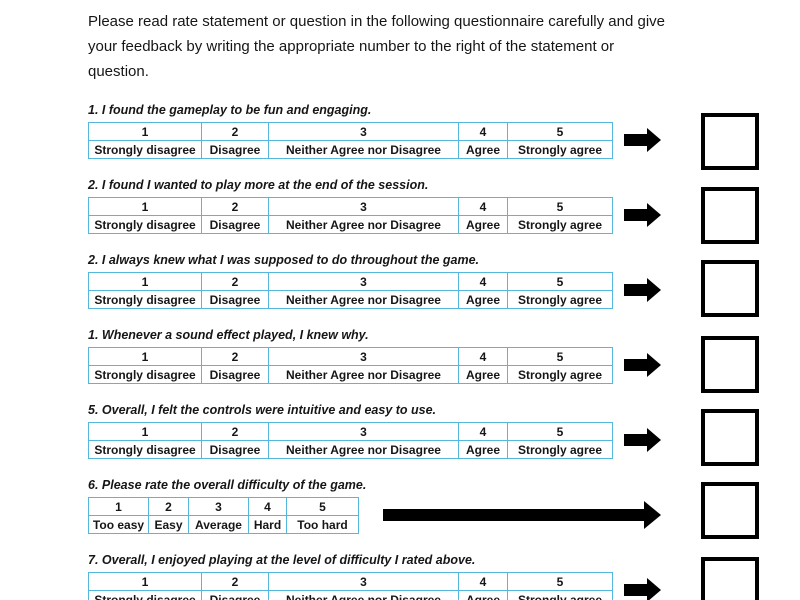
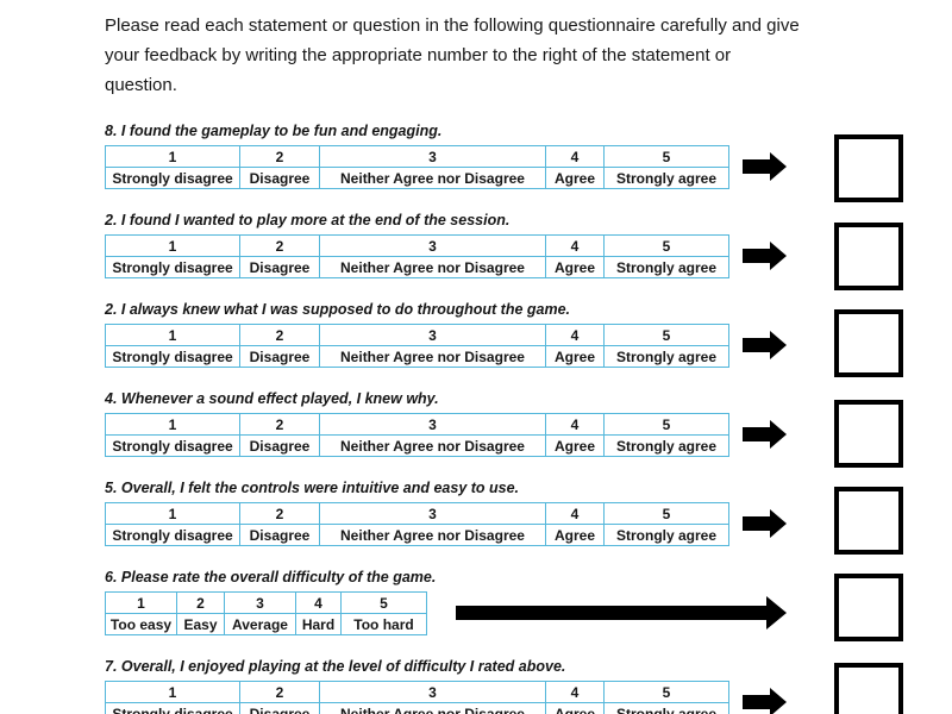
- Please read rate statement or question in the following questionnaire carefully and give
+ Please read each statement or question in the following questionnaire carefully and give
  your feedback by writing the appropriate number to the right of the statement or
  question.
- 1. I found the gameplay to be fun and engaging.
+ 8. I found the gameplay to be fun and engaging.
  1	2	3	4	5
  Strongly disagree	Disagree	Neither Agree nor Disagree	Agree	Strongly agree
  2. I found I wanted to play more at the end of the session.
  1	2	3	4	5
  Strongly disagree	Disagree	Neither Agree nor Disagree	Agree	Strongly agree
  2. I always knew what I was supposed to do throughout the game.
  1	2	3	4	5
  Strongly disagree	Disagree	Neither Agree nor Disagree	Agree	Strongly agree
- 1. Whenever a sound effect played, I knew why.
+ 4. Whenever a sound effect played, I knew why.
  1	2	3	4	5
  Strongly disagree	Disagree	Neither Agree nor Disagree	Agree	Strongly agree
  5. Overall, I felt the controls were intuitive and easy to use.
  1	2	3	4	5
  Strongly disagree	Disagree	Neither Agree nor Disagree	Agree	Strongly agree
  6. Please rate the overall difficulty of the game.
  1	2	3	4	5
  Too easy	Easy	Average	Hard	Too hard
  7. Overall, I enjoyed playing at the level of difficulty I rated above.
  1	2	3	4	5
